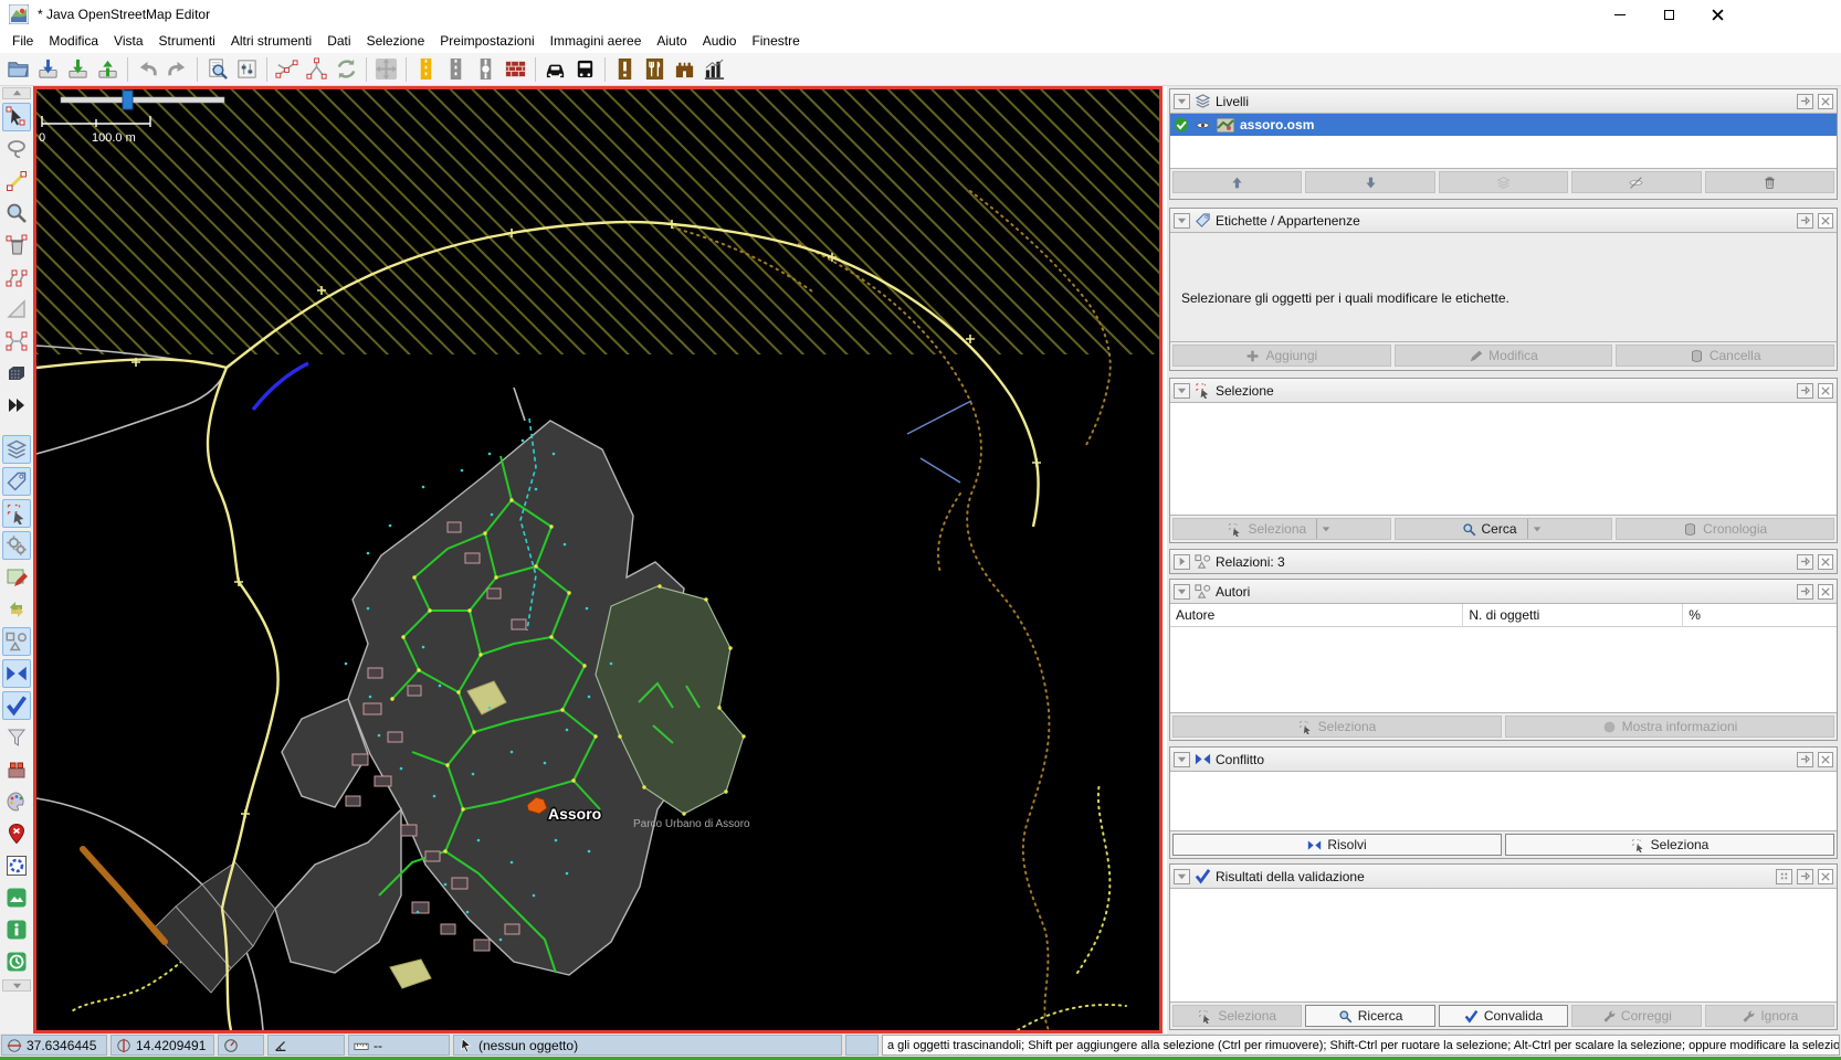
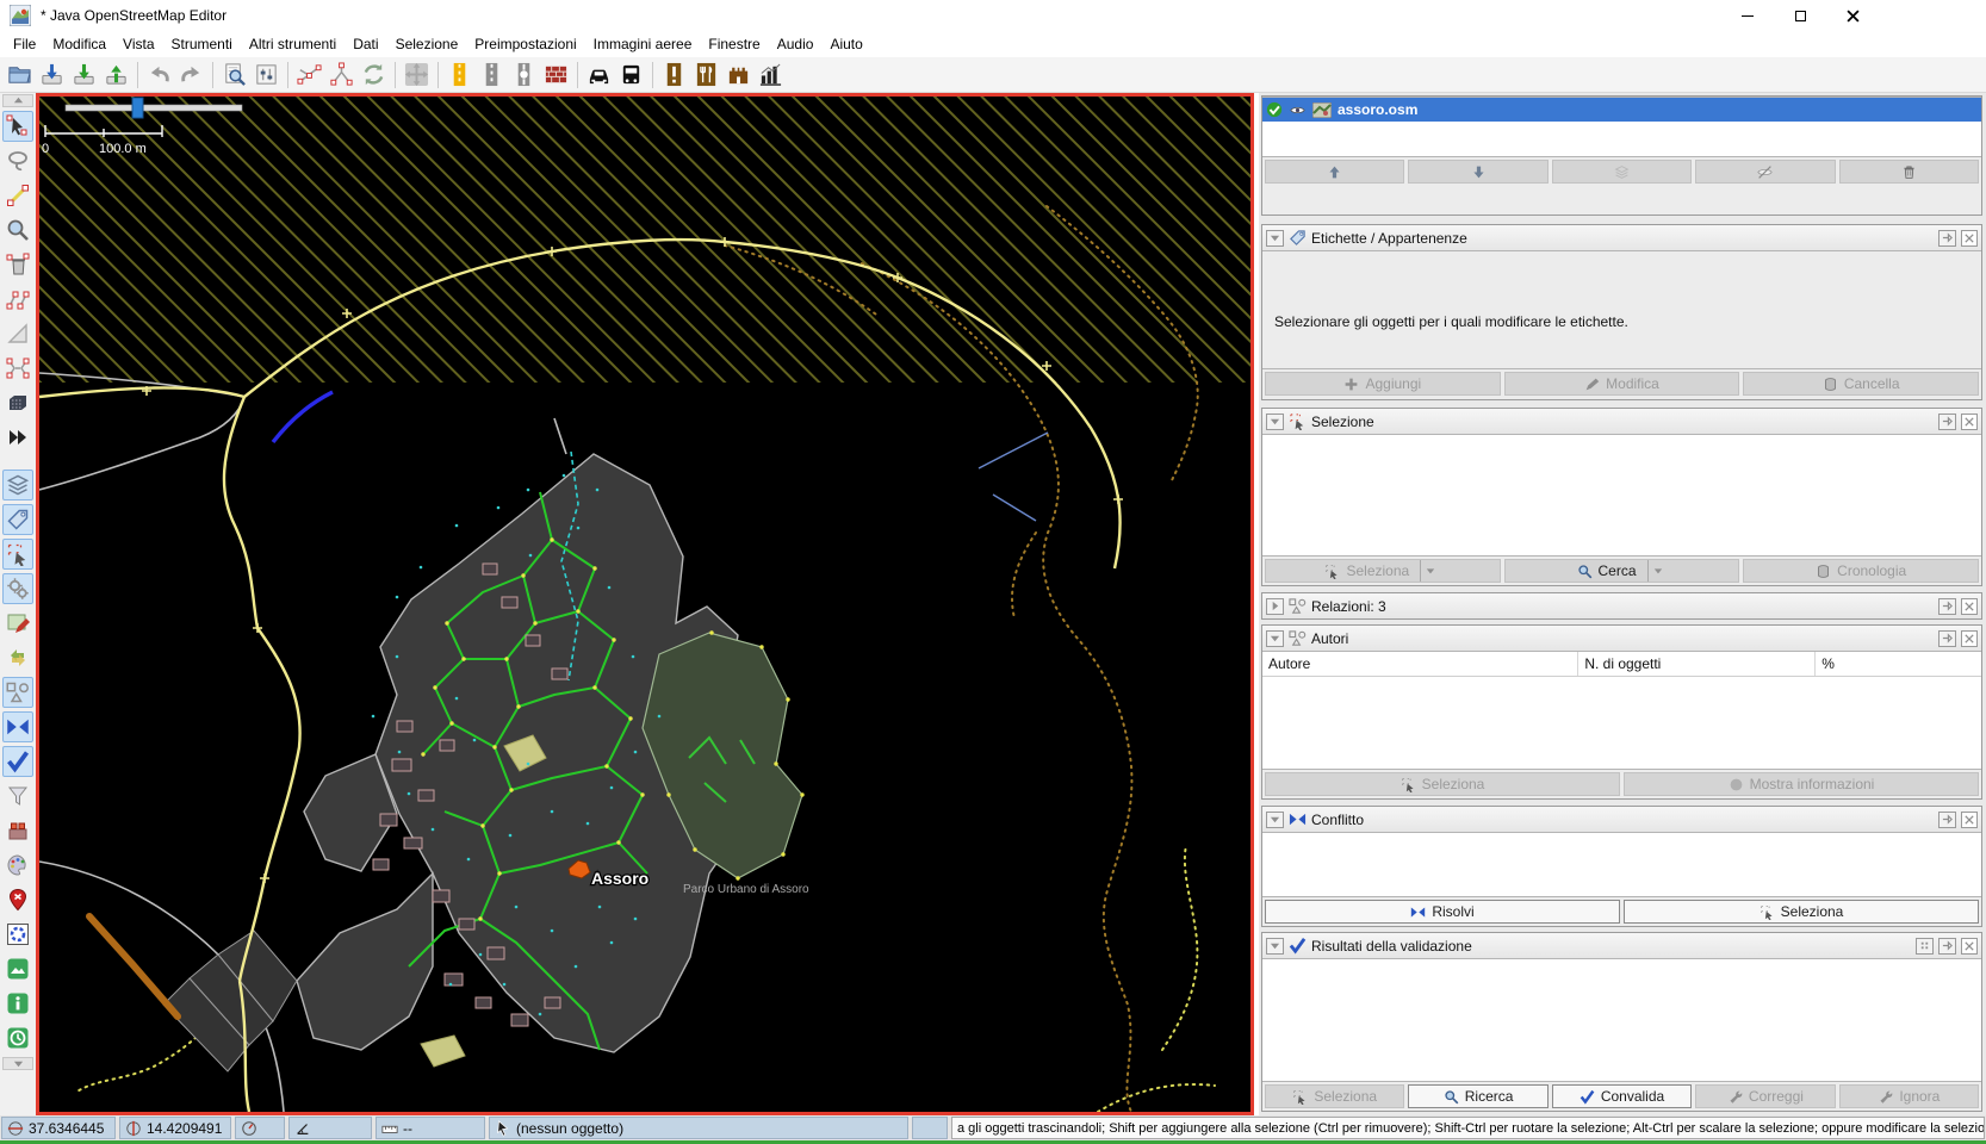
  * Java OpenStreetMap Editor
  File
  Modifica
  Vista
  Strumenti
  Altri strumenti
  Dati
  Selezione
  Preimpostazioni
  Immagini aeree
- Aiuto
+ Finestre
  Audio
- Finestre
+ Aiuto
  Assoro
  Parco Urbano di Assoro
  0
  100.0 m
- Livelli
  assoro.osm
  Etichette / Appartenenze
  Selezionare gli oggetti per i quali modificare le etichette.
  Aggiungi
  Modifica
  Cancella
  Selezione
  Seleziona
  Cerca
  Cronologia
  Relazioni: 3
  Autori
  Autore
  N. di oggetti
  %
  Seleziona
  Mostra informazioni
  Conflitto
  Risolvi
  Seleziona
  Risultati della validazione
  Seleziona
  Ricerca
  Convalida
  Correggi
  Ignora
  37.6346445
  14.4209491
  --
  (nessun oggetto)
  a gli oggetti trascinandoli; Shift per aggiungere alla selezione (Ctrl per rimuovere); Shift-Ctrl per ruotare la selezione; Alt-Ctrl per scalare la selezione; oppure modificare la selezio
